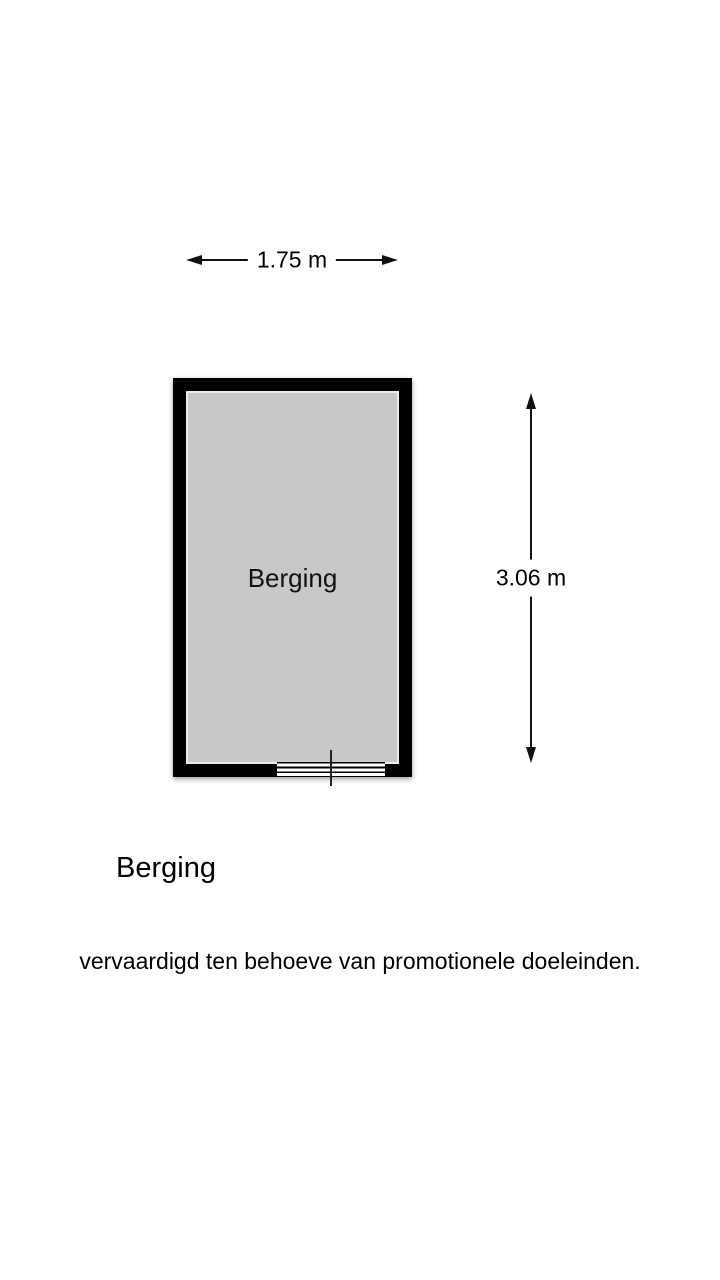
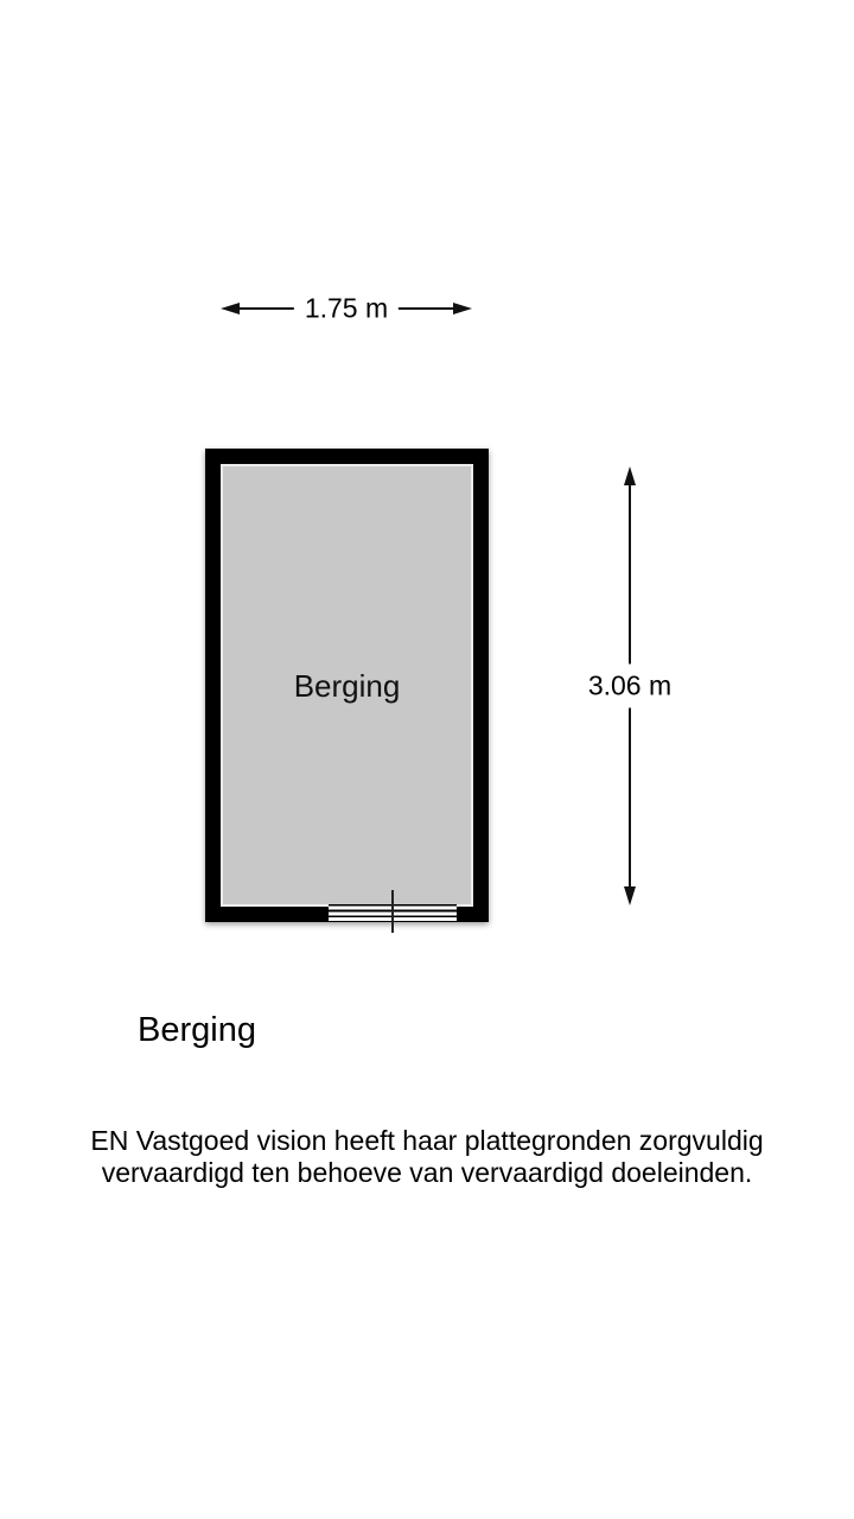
  1.75 m
  Berging
  3.06 m
  Berging
+ EN Vastgoed vision heeft haar plattegronden zorgvuldig
- vervaardigd ten behoeve van promotionele doeleinden.
+ vervaardigd ten behoeve van vervaardigd doeleinden.
